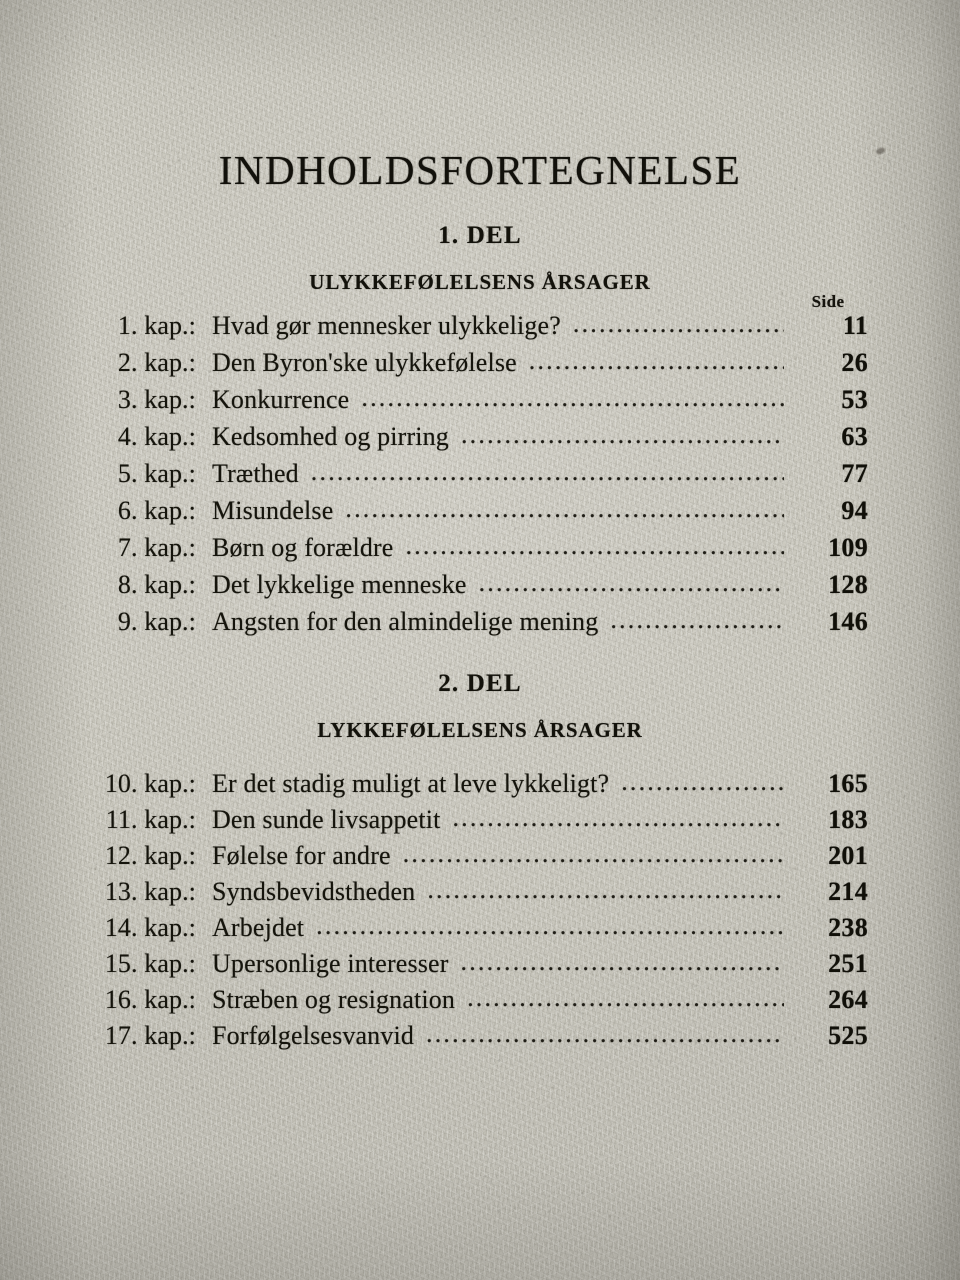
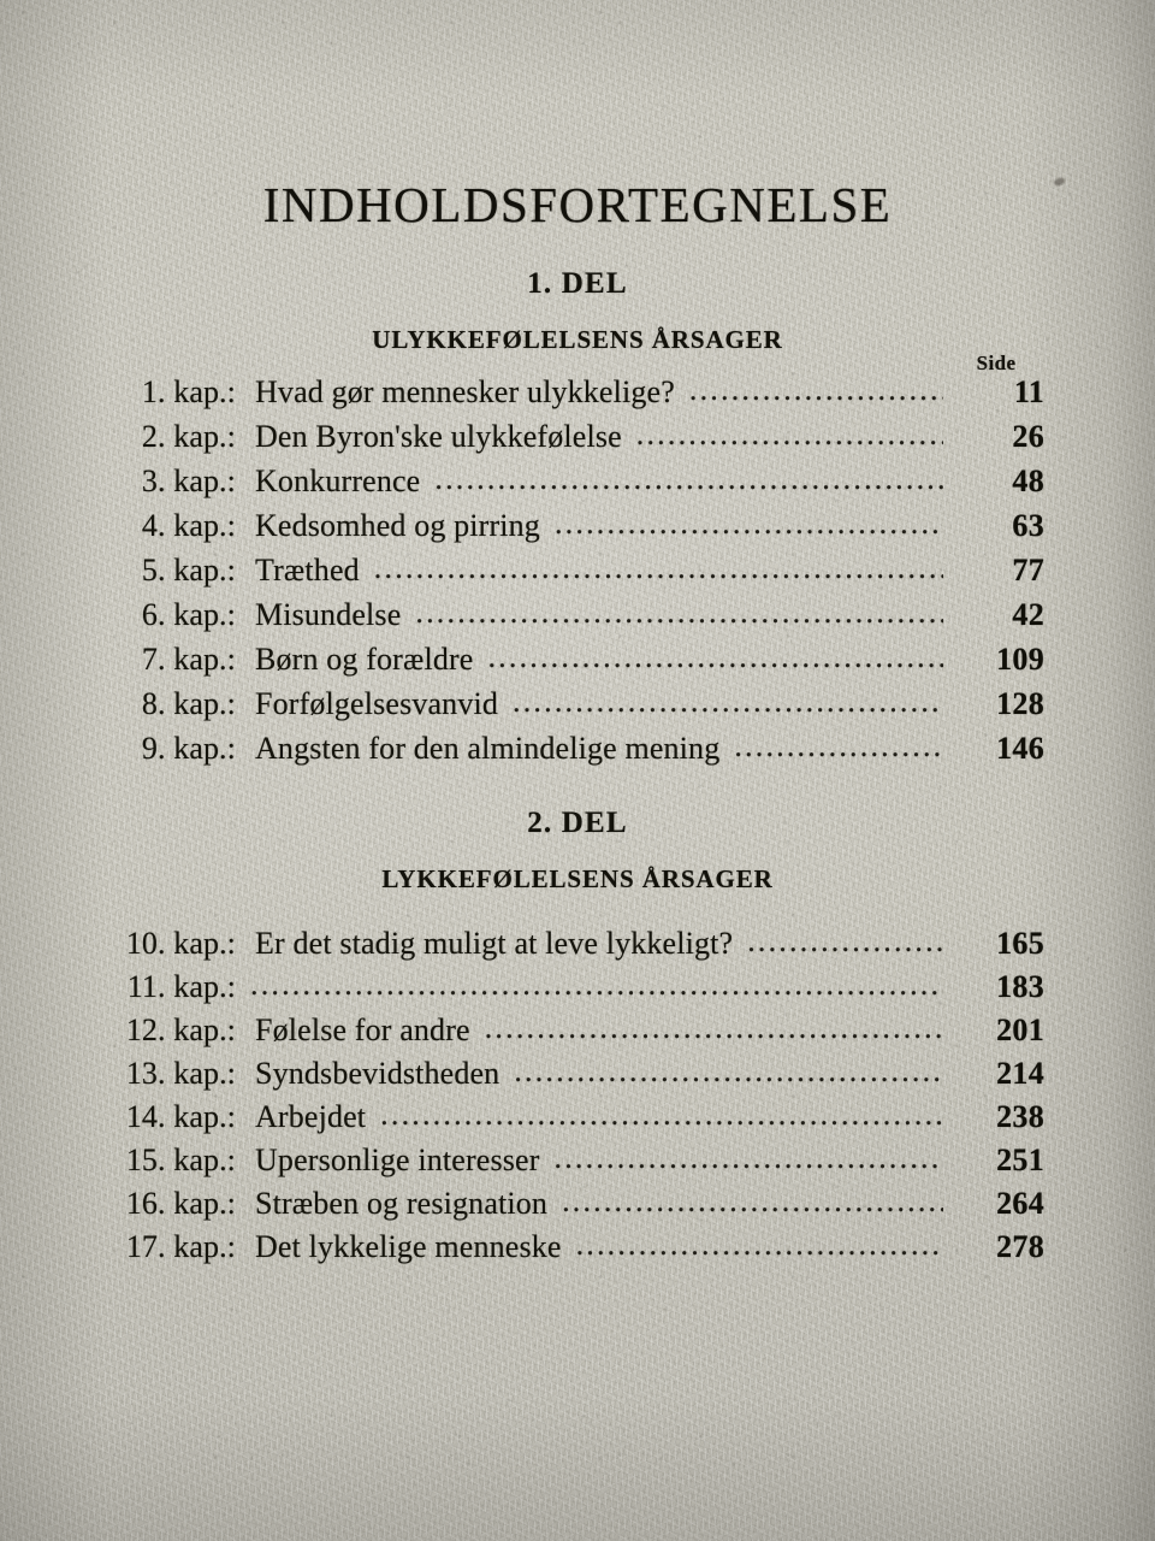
  INDHOLDSFORTEGNELSE
  1. DEL
  ULYKKEFØLELSENS ÅRSAGER
  Side
  1. kap.:
  Hvad gør mennesker ulykkelige?
  11
  2. kap.:
  Den Byron'ske ulykkefølelse
  26
  3. kap.:
  Konkurrence
- 53
+ 48
  4. kap.:
  Kedsomhed og pirring
  63
  5. kap.:
  Træthed
  77
  6. kap.:
  Misundelse
- 94
+ 42
  7. kap.:
  Børn og forældre
  109
  8. kap.:
- Det lykkelige menneske
+ Forfølgelsesvanvid
  128
  9. kap.:
  Angsten for den almindelige mening
  146
  2. DEL
  LYKKEFØLELSENS ÅRSAGER
  10. kap.:
  Er det stadig muligt at leve lykkeligt?
  165
  11. kap.:
- Den sunde livsappetit
  183
  12. kap.:
  Følelse for andre
  201
  13. kap.:
  Syndsbevidstheden
  214
  14. kap.:
  Arbejdet
  238
  15. kap.:
  Upersonlige interesser
  251
  16. kap.:
  Stræben og resignation
  264
  17. kap.:
- Forfølgelsesvanvid
+ Det lykkelige menneske
- 525
+ 278
